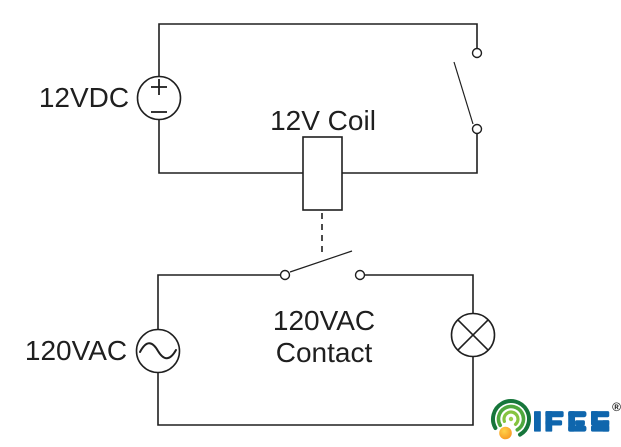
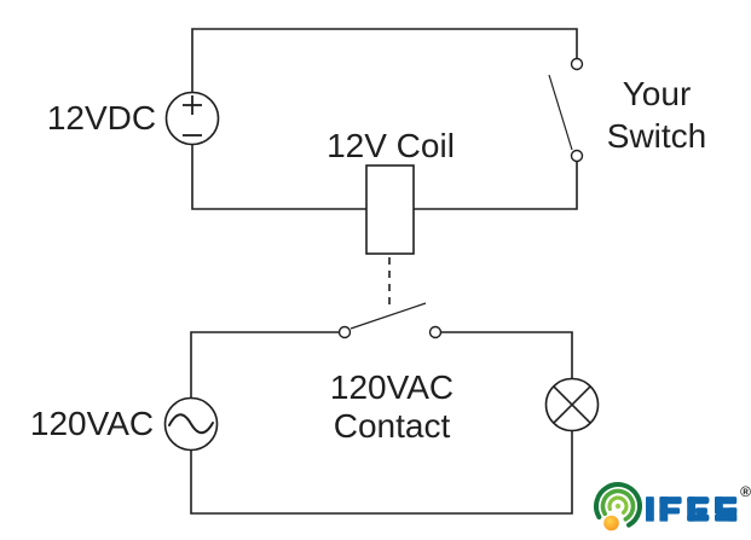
  12VDC
  12V Coil
+ Your Switch
  120VAC
  120VAC Contact
  ®
